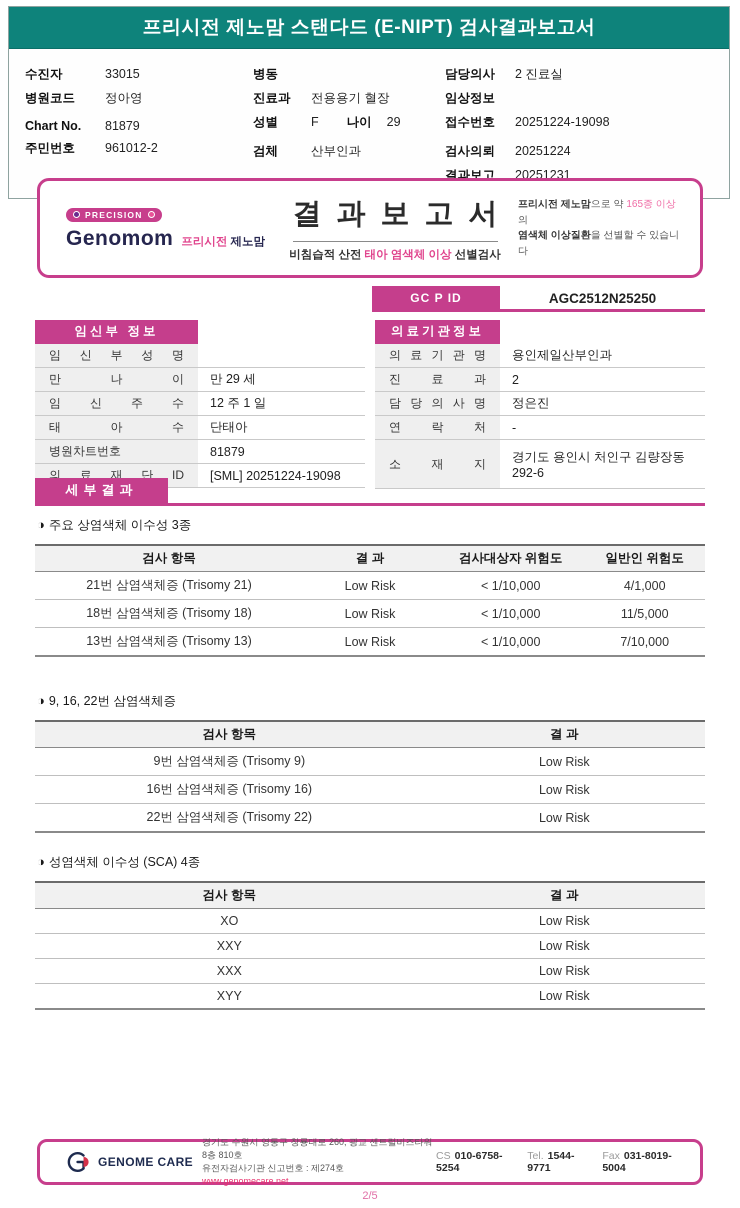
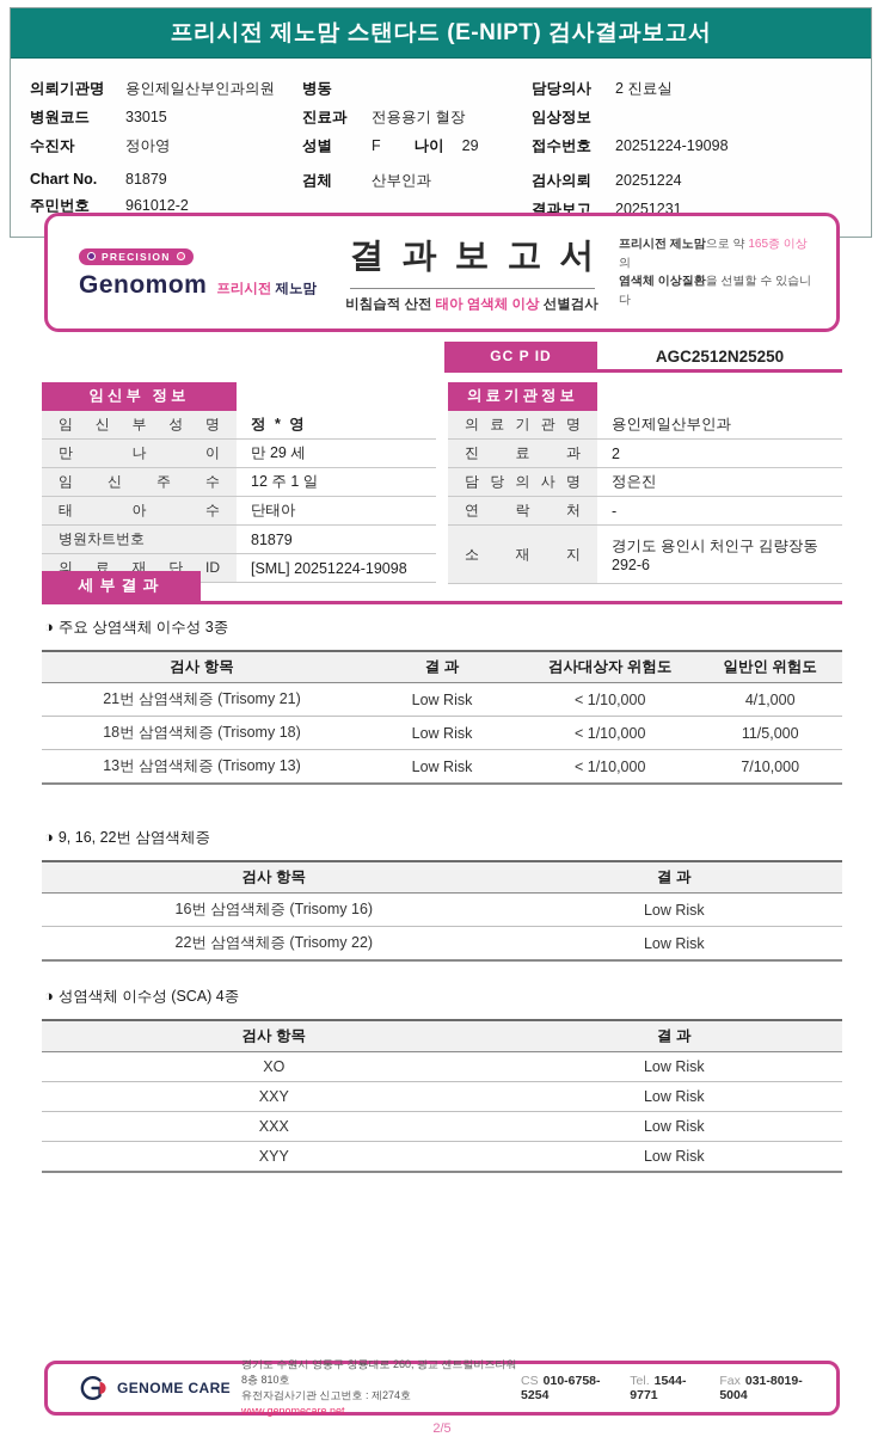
  프리시전 제노맘 스탠다드 (E-NIPT) 검사결과보고서
+ 의뢰기관명
+ 용인제일산부인과의원
- 수진자
+ 병원코드
  33015
- 병원코드
+ 수진자
  정아영
  Chart No.
  81879
  주민번호
  961012-2
  병동
  진료과
  전용용기 혈장
  성별
  F
  나이
  29
  검체
  산부인과
  담당의사
  2 진료실
  임상정보
  접수번호
  20251224-19098
  검사의뢰
  20251224
  결과보고
  20251231
  PRECISION
  Genomom
  프리시전 제노맘
  결과보고서
  비침습적 산전 태아 염색체 이상 선별검사
  프리시전 제노맘으로 약 165종 이상의
  염색체 이상질환을 선별할 수 있습니다
  GC P ID
  AGC2512N25250
  임신부 정보
  임 신 부 성 명
+ 정 * 영
  만 나 이
  만 29 세
  임 신 주 수
  12 주 1 일
  태 아 수
  단태아
  병원차트번호
  81879
  의 료 재 단 ID
  [SML] 20251224-19098
  의료기관정보
  의 료 기 관 명
  용인제일산부인과
  진 료 과
  2
  담 당 의 사 명
  정은진
  연 락 처
  -
  소 재 지
  경기도 용인시 처인구 김량장동 292-6
  세부결과
  ◑ 주요 상염색체 이수성 3종
  검사 항목	결 과	검사대상자 위험도	일반인 위험도
  21번 삼염색체증 (Trisomy 21)	Low Risk	< 1/10,000	4/1,000
  18번 삼염색체증 (Trisomy 18)	Low Risk	< 1/10,000	11/5,000
  13번 삼염색체증 (Trisomy 13)	Low Risk	< 1/10,000	7/10,000
  ◑ 9, 16, 22번 삼염색체증
  검사 항목	결 과
- 9번 삼염색체증 (Trisomy 9)	Low Risk
  16번 삼염색체증 (Trisomy 16)	Low Risk
  22번 삼염색체증 (Trisomy 22)	Low Risk
  ◑ 성염색체 이수성 (SCA) 4종
  검사 항목	결 과
  XO	Low Risk
  XXY	Low Risk
  XXX	Low Risk
  XYY	Low Risk
  GENOME CARE
  경기도 수원시 영통구 창룡대로 260, 광교 센트럴비즈타워 8층 810호
  유전자검사기관 신고번호 : 제274호
  www.genomecare.net
  CS 010-6758-5254
  Tel. 1544-9771
  Fax 031-8019-5004
  2/5
